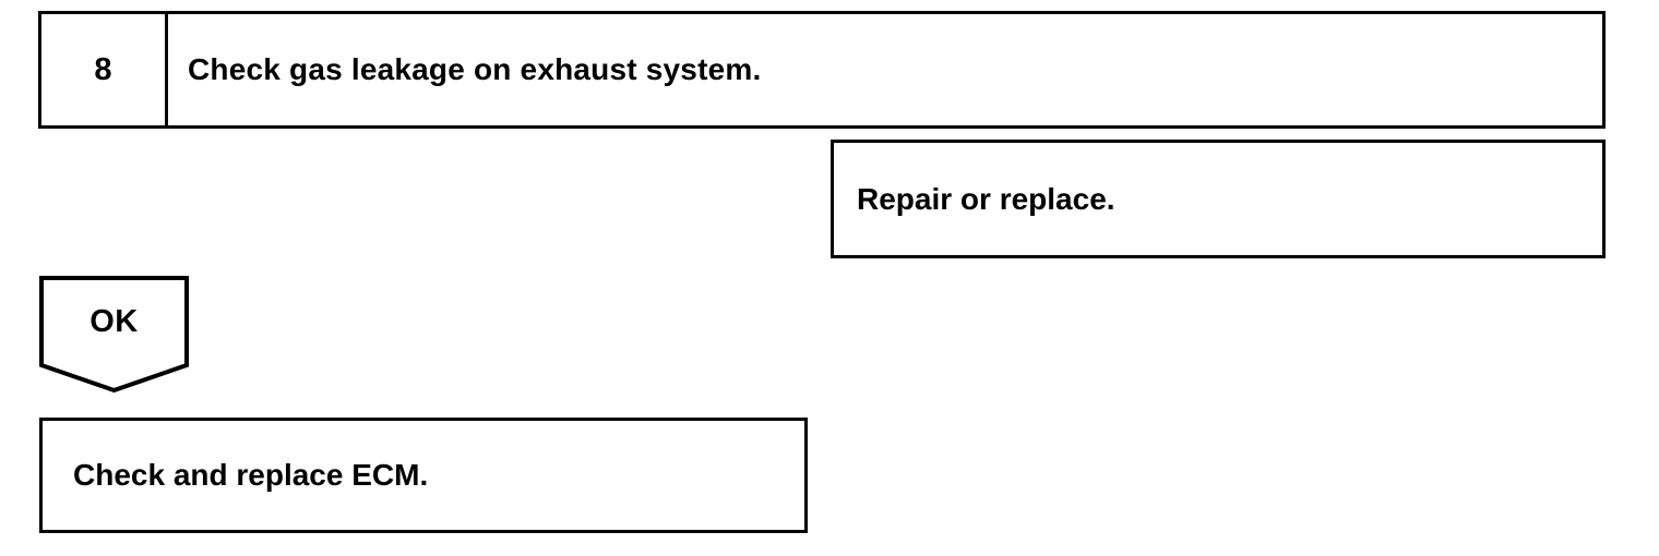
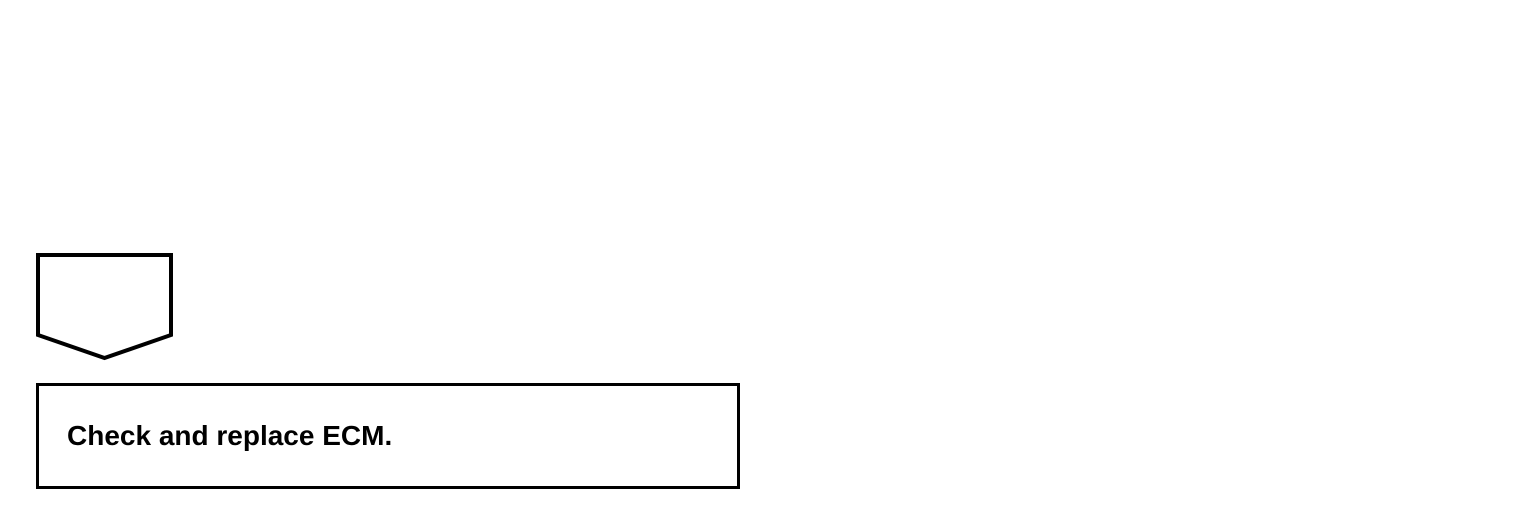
- 8
- Check gas leakage on exhaust system.
- Repair or replace.
- OK
  Check and replace ECM.
